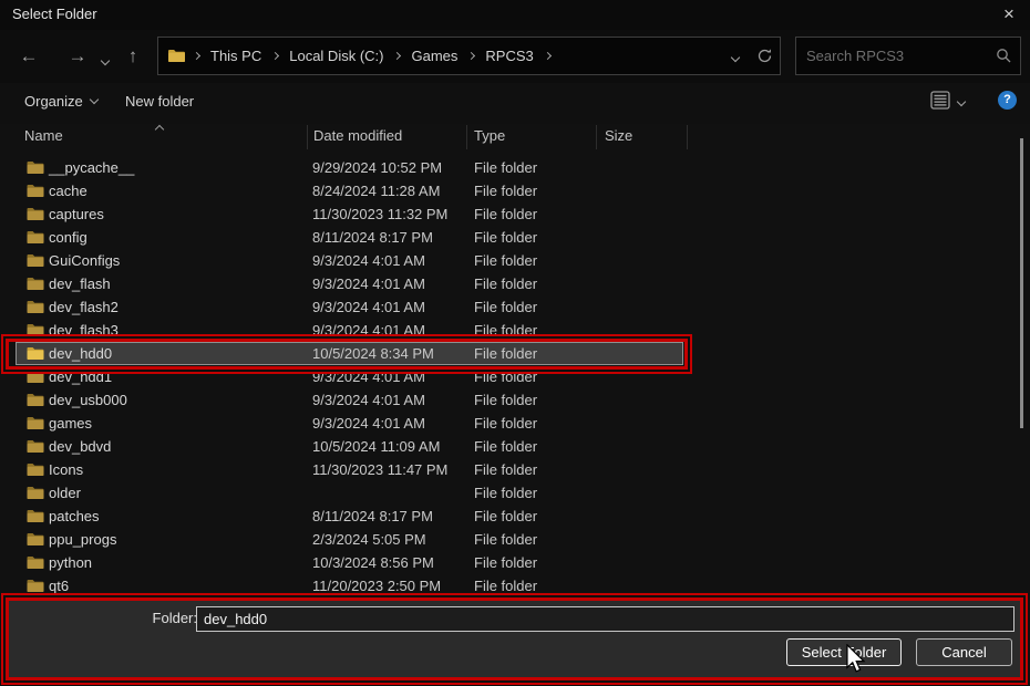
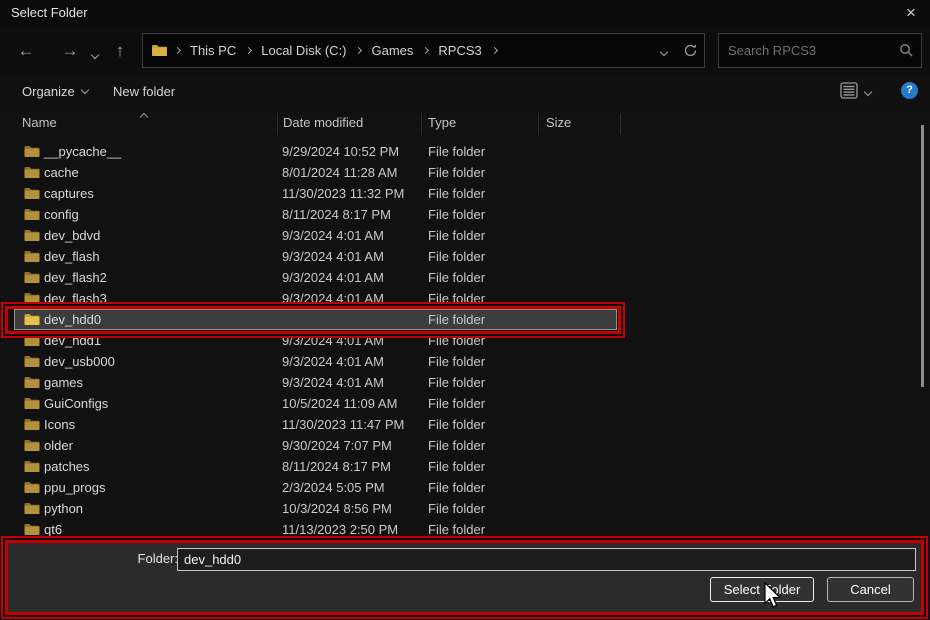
  Select Folder
  ×
  ←
  →
  ↑
  This PC
  Local Disk (C:)
  Games
  RPCS3
  Search RPCS3
  Organize
  New folder
  ?
  Name
  Date modified
  Type
  Size
  __pycache__
  9/29/2024 10:52 PM
  File folder
  cache
- 8/24/2024 11:28 AM
+ 8/01/2024 11:28 AM
  File folder
  captures
  11/30/2023 11:32 PM
  File folder
  config
  8/11/2024 8:17 PM
  File folder
- GuiConfigs
+ dev_bdvd
  9/3/2024 4:01 AM
  File folder
  dev_flash
  9/3/2024 4:01 AM
  File folder
  dev_flash2
  9/3/2024 4:01 AM
  File folder
  dev_flash3
  9/3/2024 4:01 AM
  File folder
  dev_hdd0
- 10/5/2024 8:34 PM
  File folder
  dev_hdd1
  9/3/2024 4:01 AM
  File folder
  dev_usb000
  9/3/2024 4:01 AM
  File folder
  games
  9/3/2024 4:01 AM
  File folder
- dev_bdvd
+ GuiConfigs
  10/5/2024 11:09 AM
  File folder
  Icons
  11/30/2023 11:47 PM
  File folder
  older
+ 9/30/2024 7:07 PM
  File folder
  patches
  8/11/2024 8:17 PM
  File folder
  ppu_progs
  2/3/2024 5:05 PM
  File folder
  python
  10/3/2024 8:56 PM
  File folder
  qt6
- 11/20/2023 2:50 PM
+ 11/13/2023 2:50 PM
  File folder
  Folder
  dev_hdd0
  Selectolder
  Cancel
